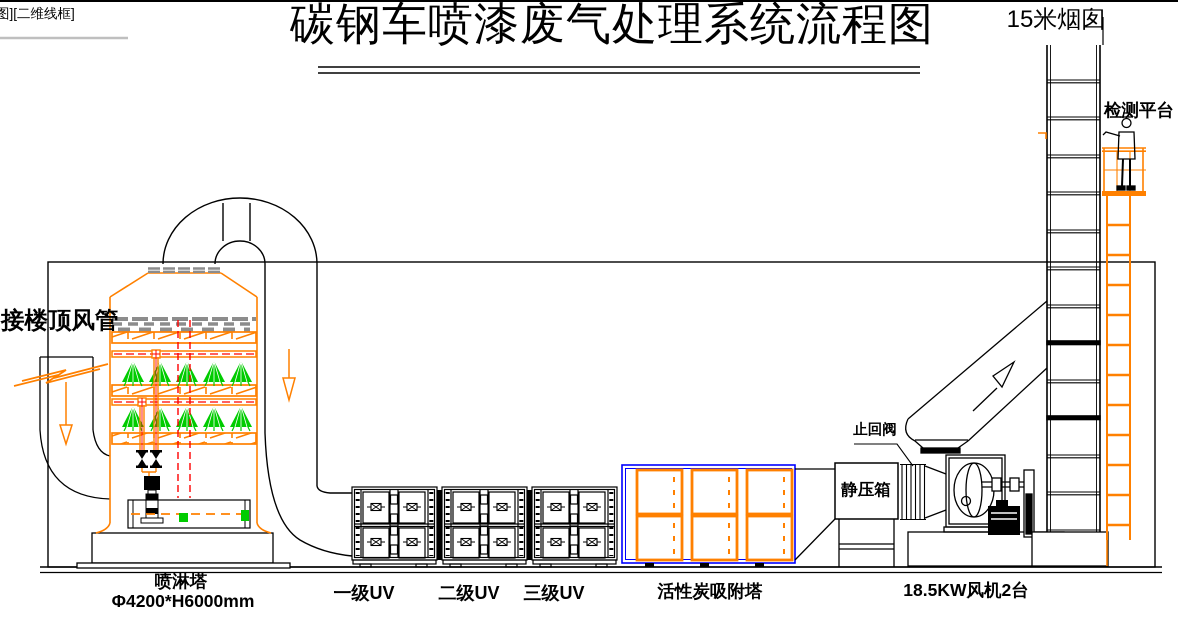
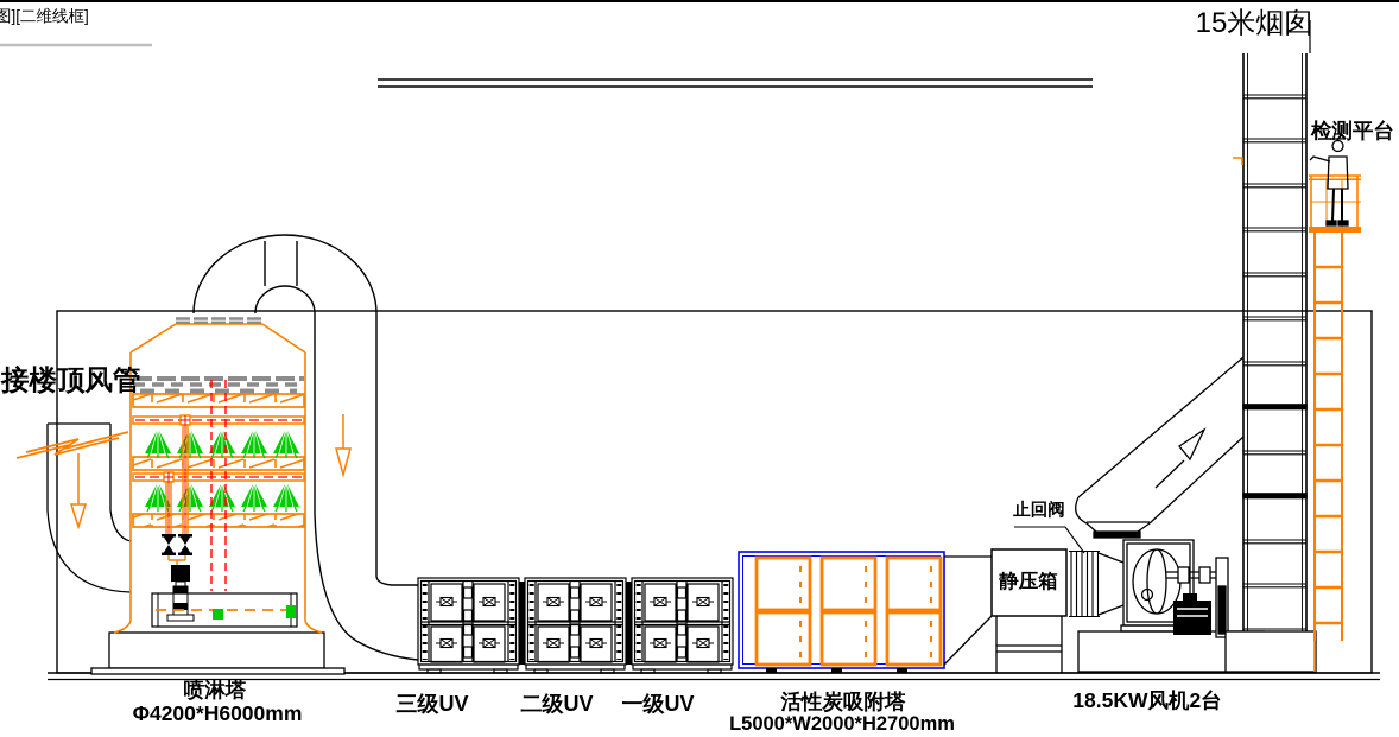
  图][二维线框]
- 碳钢车喷漆废气处理系统流程图
  15米烟囱
  检测平台
  接楼顶风管
  止回阀
  静压箱
  喷淋塔
  Φ4200*H6000mm
- 一级UV
+ 三级UV
  二级UV
- 三级UV
+ 一级UV
  活性炭吸附塔
+ L5000*W2000*H2700mm
  18.5KW风机2台
